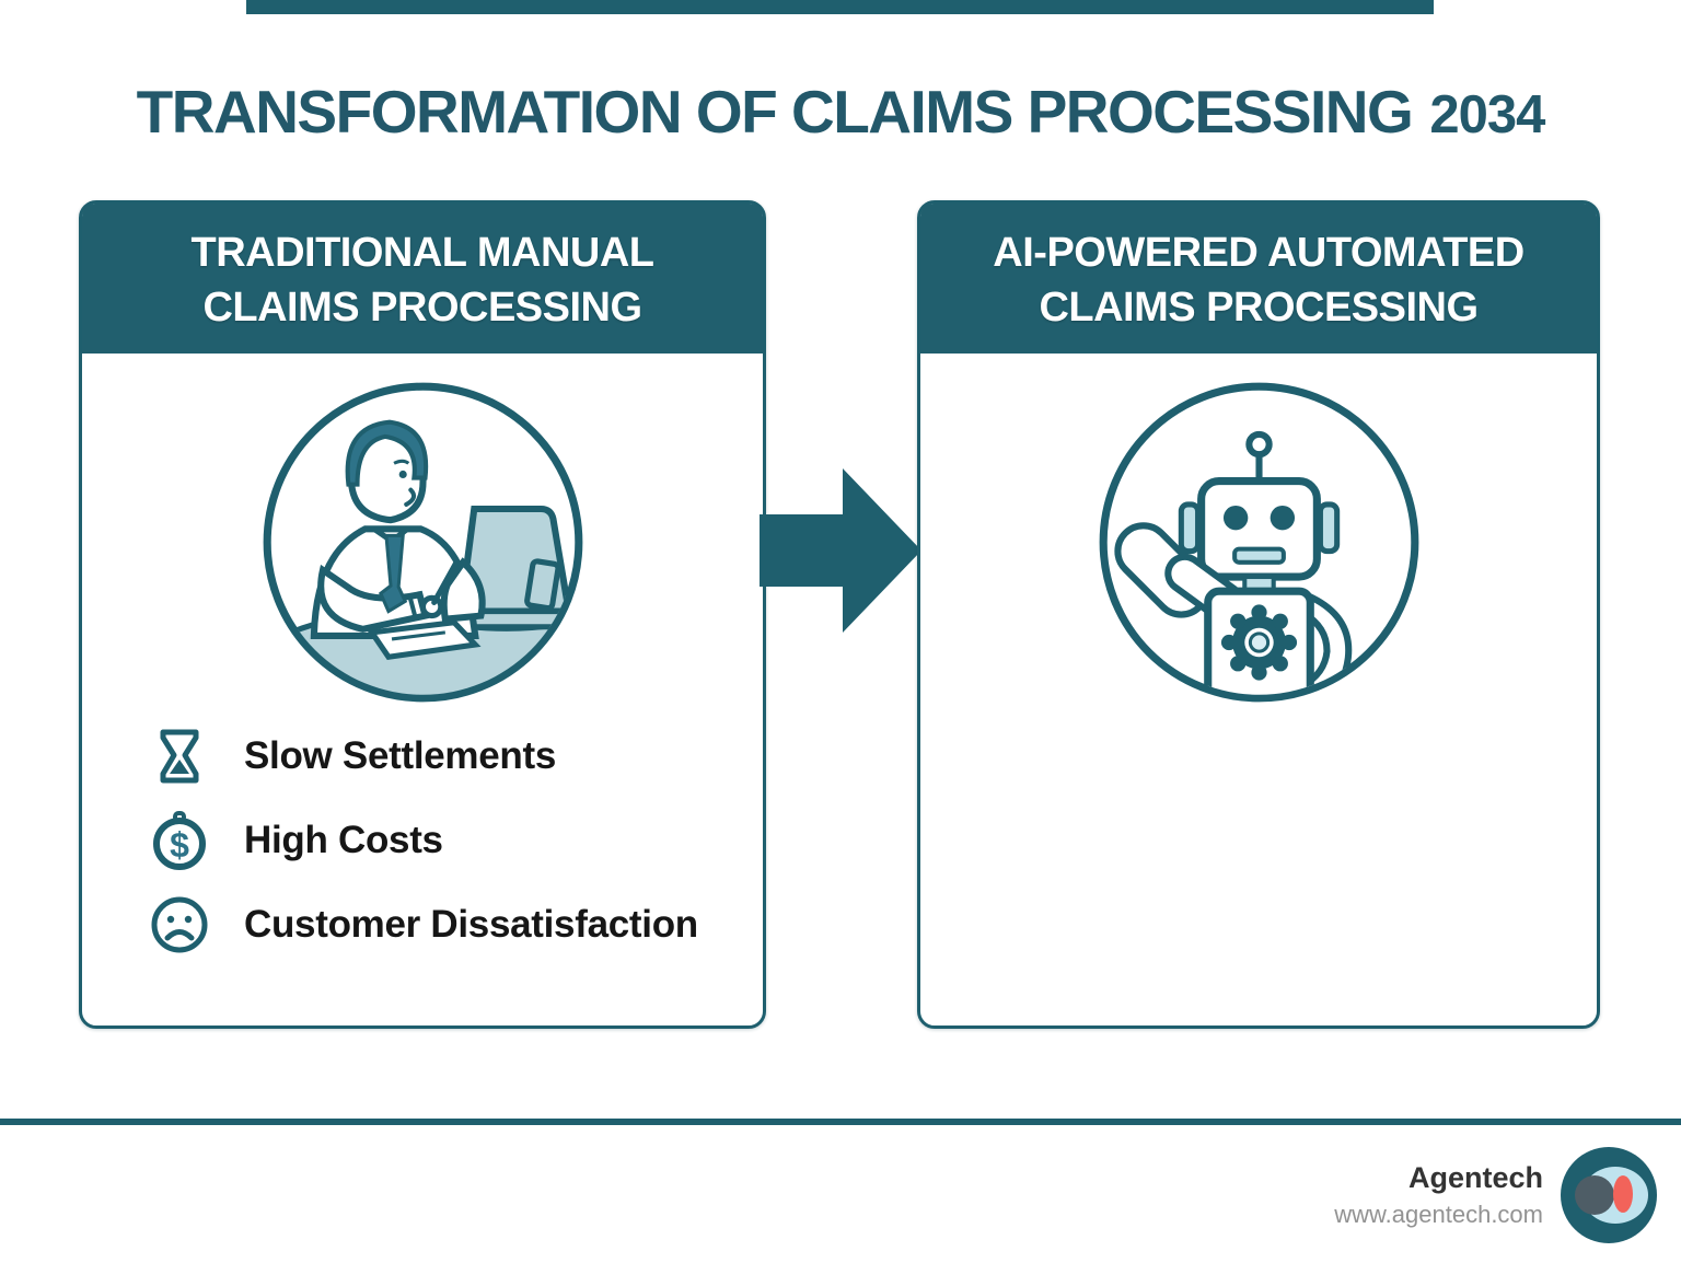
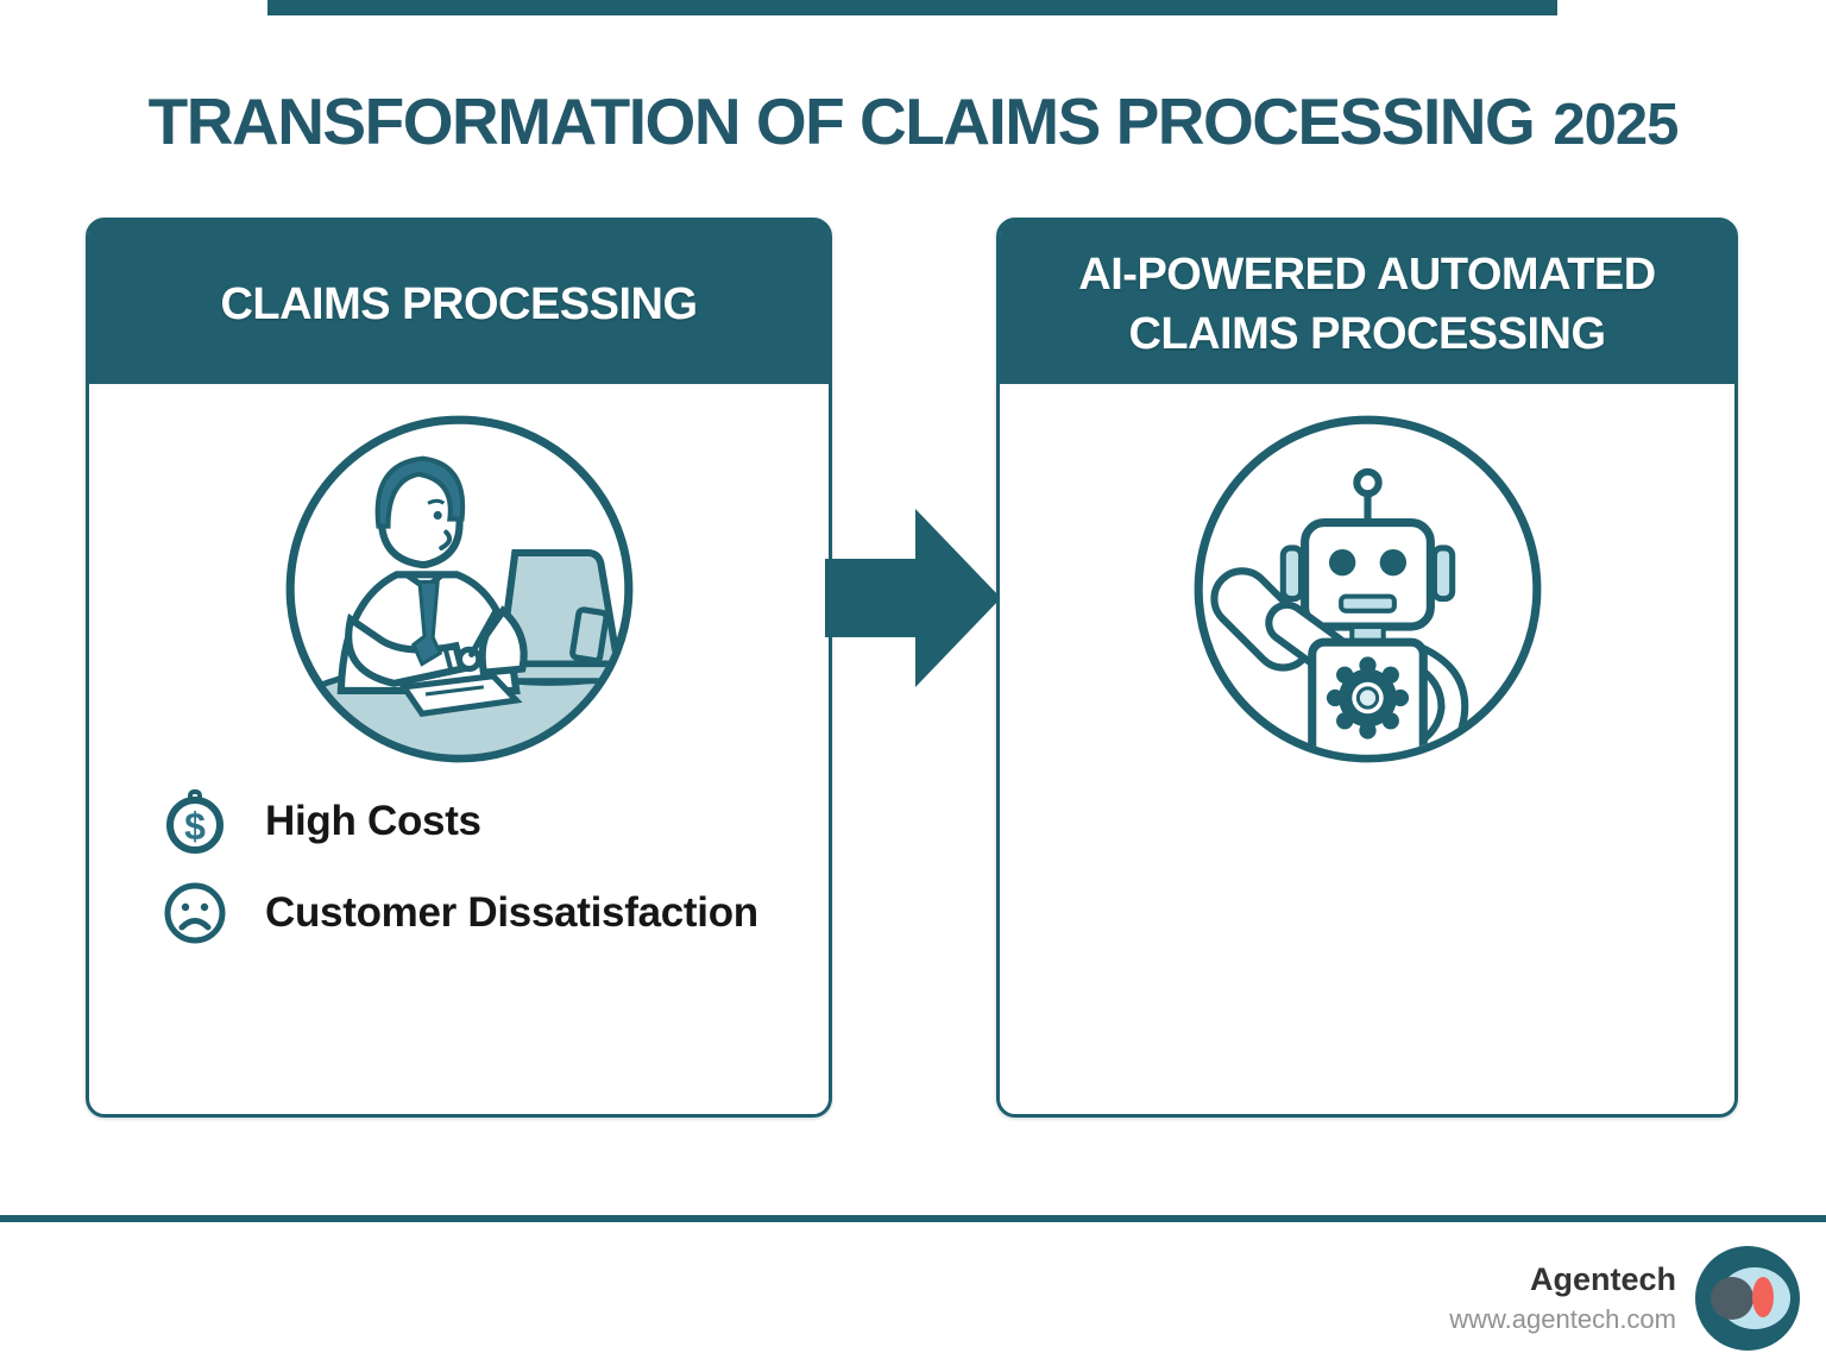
- TRANSFORMATION OF CLAIMS PROCESSING 2034
+ TRANSFORMATION OF CLAIMS PROCESSING 2025
- TRADITIONAL MANUAL
  CLAIMS PROCESSING
- Slow Settlements
  $
  High Costs
  Customer Dissatisfaction
  AI-POWERED AUTOMATED
  CLAIMS PROCESSING
  Agentech
  www.agentech.com
